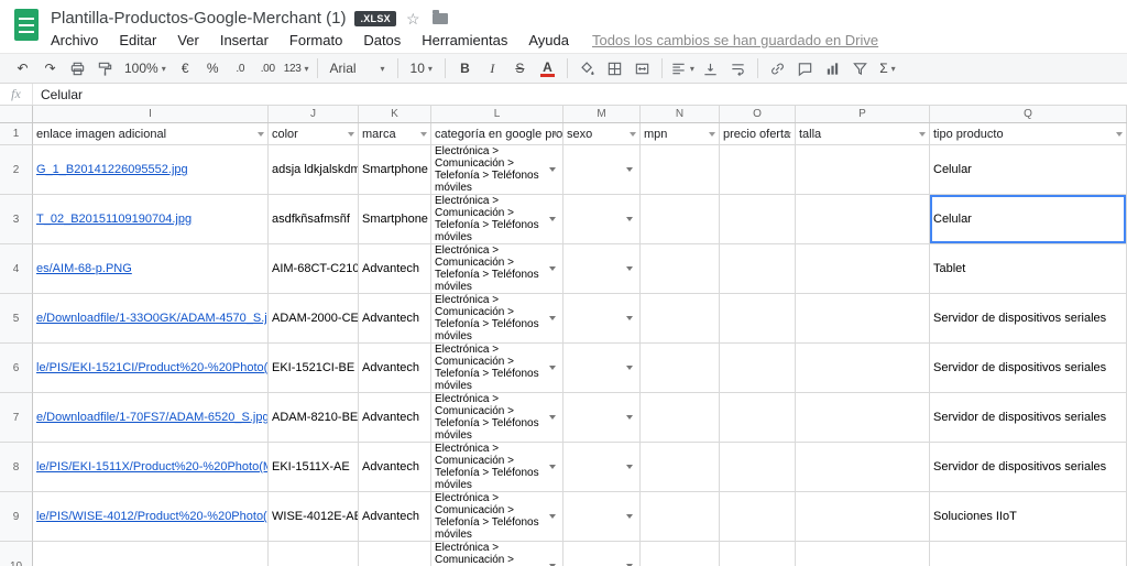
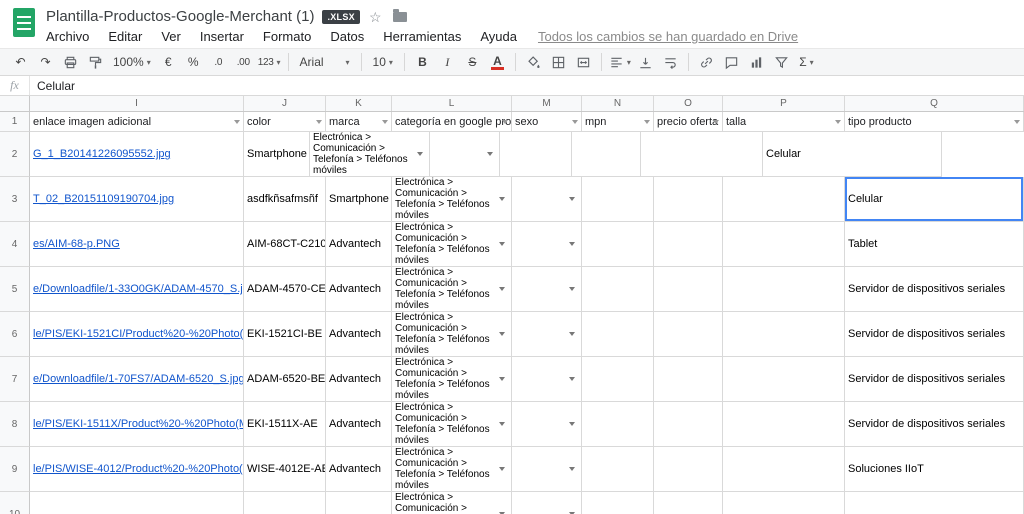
  Plantilla-Productos-Google-Merchant (1)
  .XLSX
  ☆
  Archivo
  Editar
  Ver
  Insertar
  Formato
  Datos
  Herramientas
  Ayuda
  Todos los cambios se han guardado en Drive
  ↶
  ↷
  100%
  ▾
  €
  %
  .0
  .00
  123
  ▾
  Arial
  ▾
  10
  ▾
  B
  I
  S
  A
  ▾
  Σ
  ▾
  fx
  Celular
  I
  J
  K
  L
  M
  N
  O
  P
  Q
  1
  enlace imagen adicional
  color
  marca
  categoría en google pro
  sexo
  mpn
  precio oferta
  talla
  tipo producto
  2
  G_1_B20141226095552.jpg
- adsja ldkjalskdm
  Smartphone
  Electrónica > Comunicación > Telefonía > Teléfonos móviles
  Celular
  3
  T_02_B20151109190704.jpg
  asdfkñsafmsñf
  Smartphone
  Electrónica > Comunicación > Telefonía > Teléfonos móviles
  Celular
  4
  es/AIM-68-p.PNG
  AIM-68CT-C210
  Advantech
  Electrónica > Comunicación > Telefonía > Teléfonos móviles
  Tablet
  5
  e/Downloadfile/1-33O0GK/ADAM-4570_S.j
- ADAM-2000-CE
+ ADAM-4570-CE
  Advantech
  Electrónica > Comunicación > Telefonía > Teléfonos móviles
  Servidor de dispositivos seriales
  6
  le/PIS/EKI-1521CI/Product%20-%20Photo(
  EKI-1521CI-BE
  Advantech
  Electrónica > Comunicación > Telefonía > Teléfonos móviles
  Servidor de dispositivos seriales
  7
  e/Downloadfile/1-70FS7/ADAM-6520_S.jpg
- ADAM-8210-BE
+ ADAM-6520-BE
  Advantech
  Electrónica > Comunicación > Telefonía > Teléfonos móviles
  Servidor de dispositivos seriales
  8
  le/PIS/EKI-1511X/Product%20-%20Photo(
  EKI-1511X-AE
  Advantech
  Electrónica > Comunicación > Telefonía > Teléfonos móviles
  Servidor de dispositivos seriales
  9
  le/PIS/WISE-4012/Product%20-%20Photo(
  WISE-4012E-A
  Advantech
  Electrónica > Comunicación > Telefonía > Teléfonos móviles
  Soluciones IIoT
